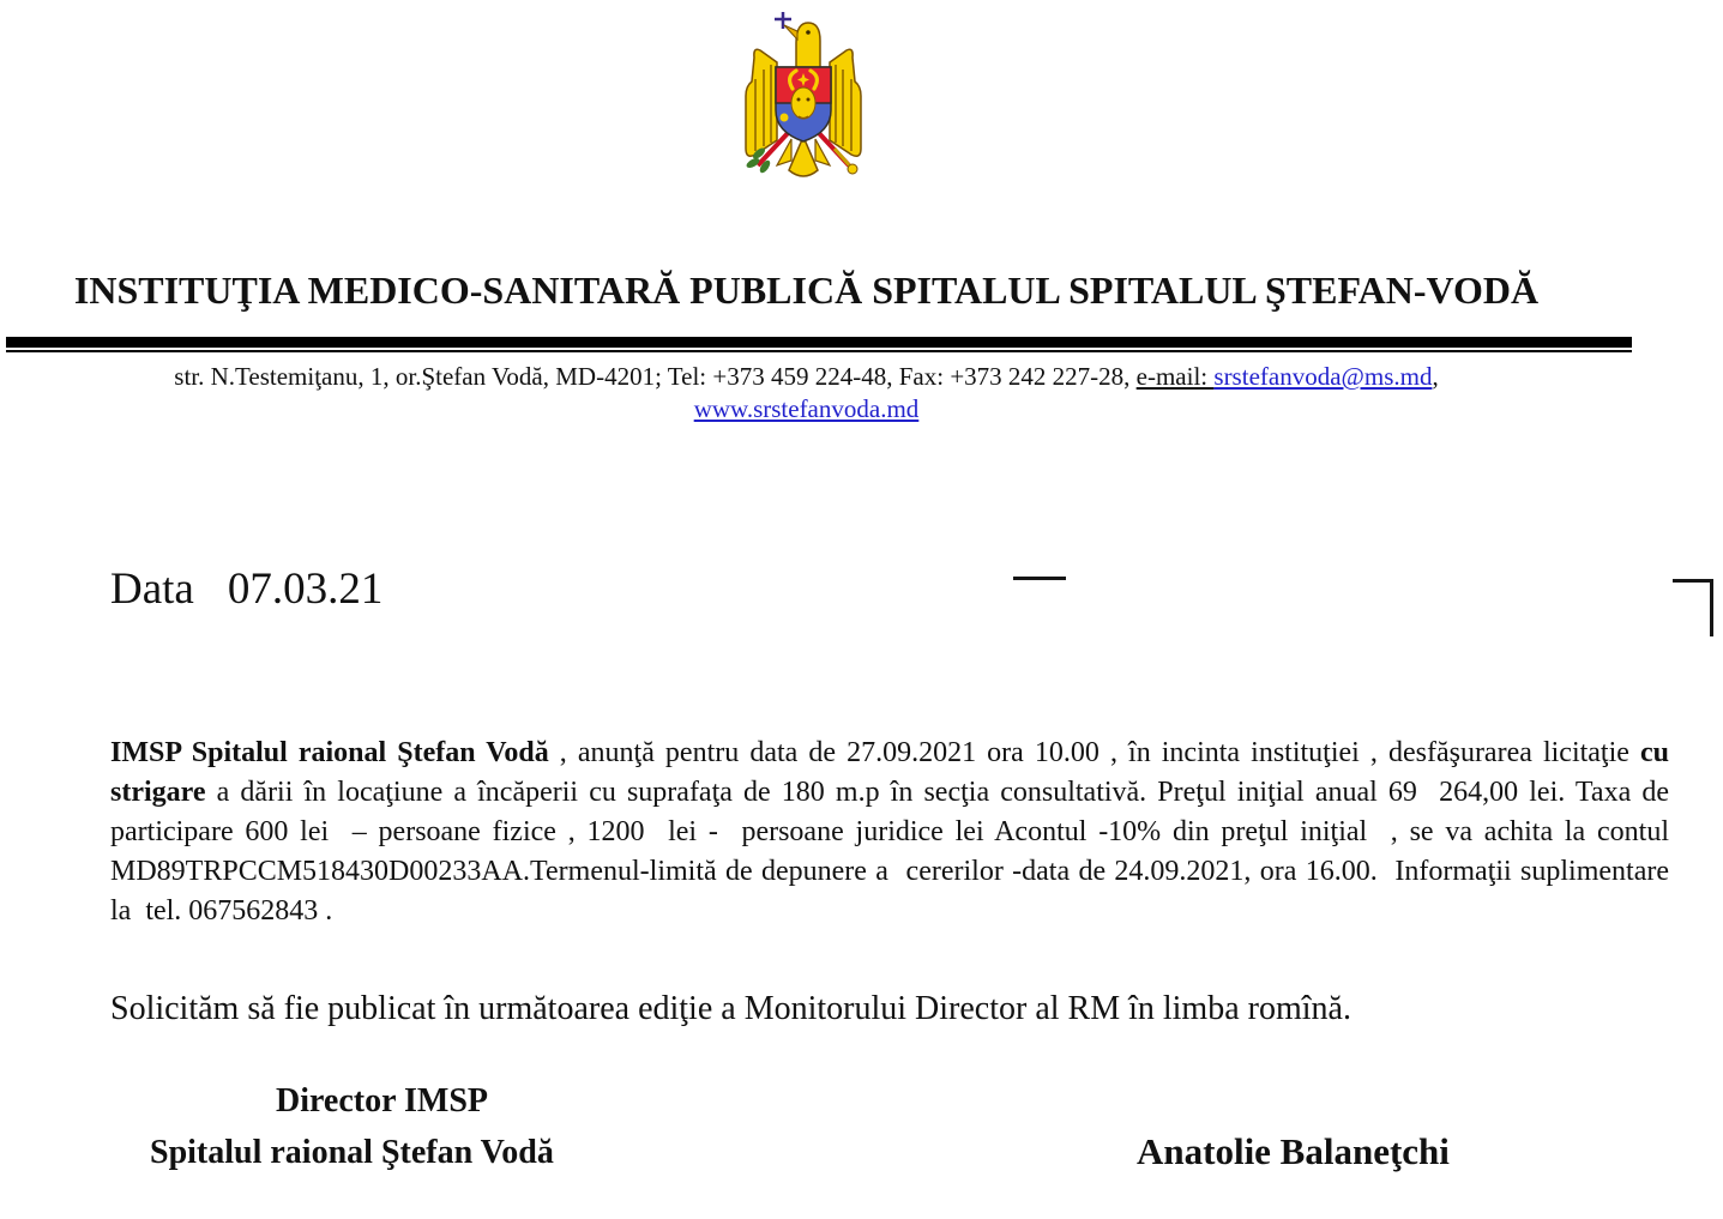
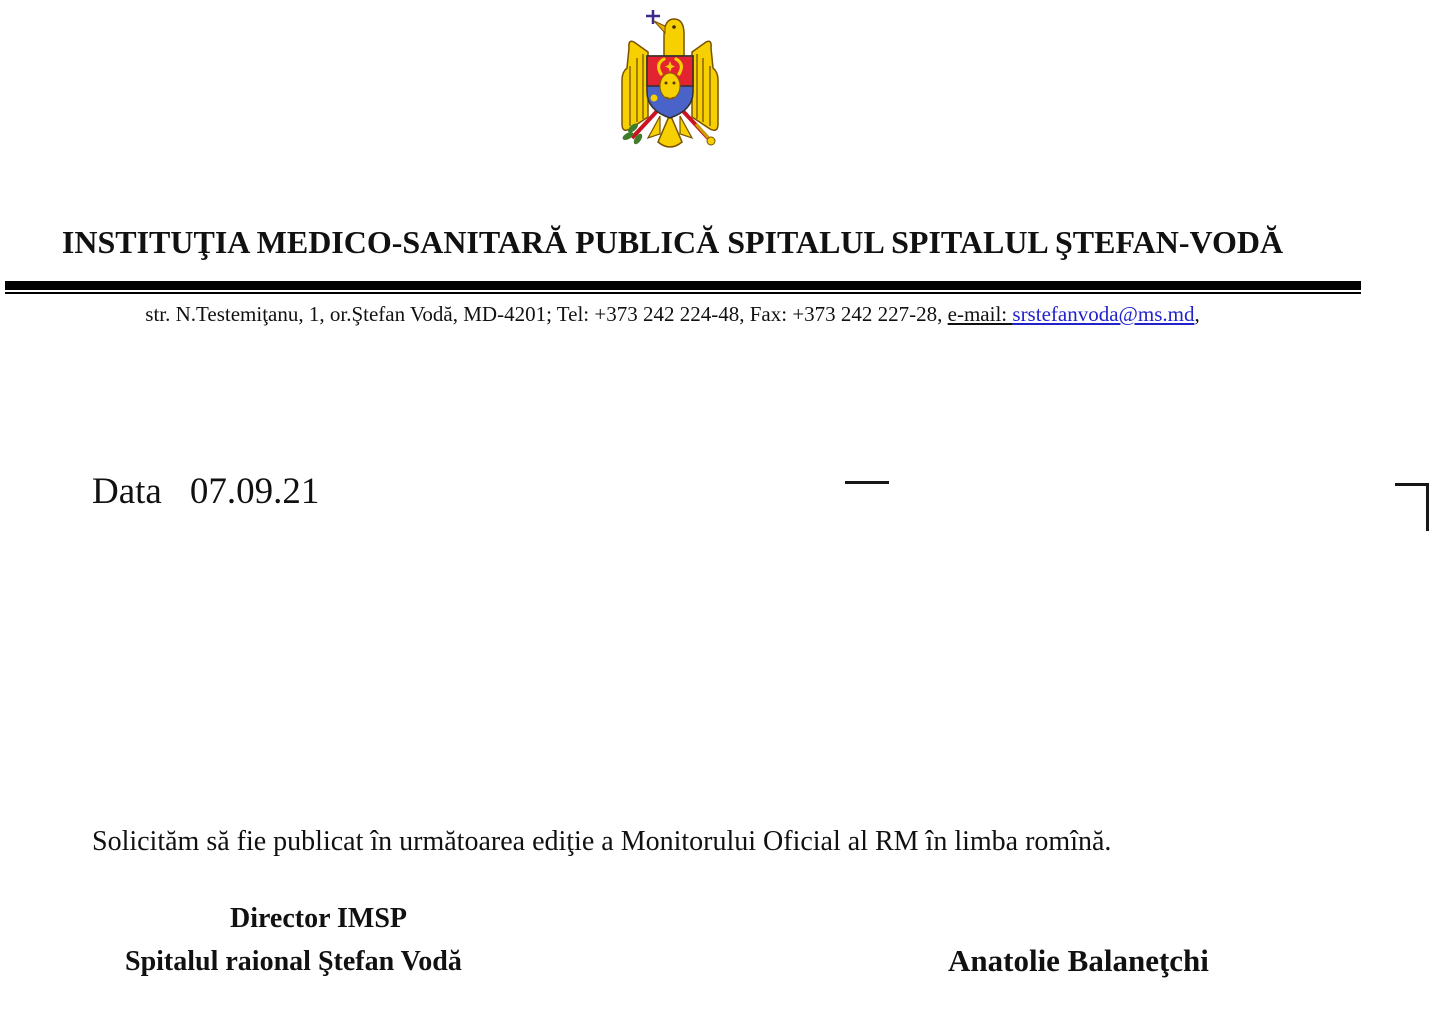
  INSTITUŢIA MEDICO-SANITARĂ PUBLICĂ SPITALUL SPITALUL ŞTEFAN-VODĂ
- str. N.Testemiţanu, 1, or.Ştefan Vodă, MD-4201; Tel: +373 459 224-48, Fax: +373 242 227-28, e-mail: srstefanvoda@ms.md,
+ str. N.Testemiţanu, 1, or.Ştefan Vodă, MD-4201; Tel: +373 242 224-48, Fax: +373 242 227-28, e-mail: srstefanvoda@ms.md,
- www.srstefanvoda.md
- Data 07.03.21
+ Data 07.09.21
- IMSP Spitalul raional Ştefan Vodă , anunţă pentru data de 27.09.2021 ora 10.00 , în incinta instituţiei , desfăşurarea licitaţie cu strigare a dării în locaţiune a încăperii cu suprafaţa de 180 m.p în secţia consultativă. Preţul iniţial anual 69 264,00 lei. Taxa de participare 600 lei – persoane fizice , 1200 lei - persoane juridice lei Acontul -10% din preţul iniţial , se va achita la contul MD89TRPCCM518430D00233AA.Termenul-limită de depunere a cererilor -data de 24.09.2021, ora 16.00. Informaţii suplimentare la tel. 067562843 .
- Solicităm să fie publicat în următoarea ediţie a Monitorului Director al RM în limba romînă.
+ Solicităm să fie publicat în următoarea ediţie a Monitorului Oficial al RM în limba romînă.
  Director IMSP
  Spitalul raional Ştefan Vodă
  Anatolie Balaneţchi
